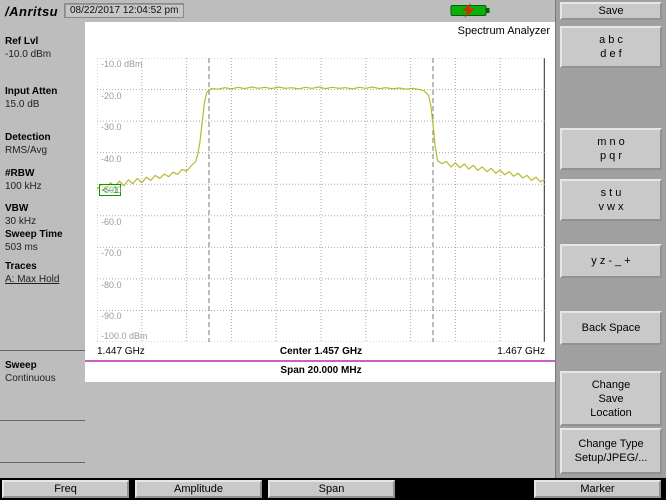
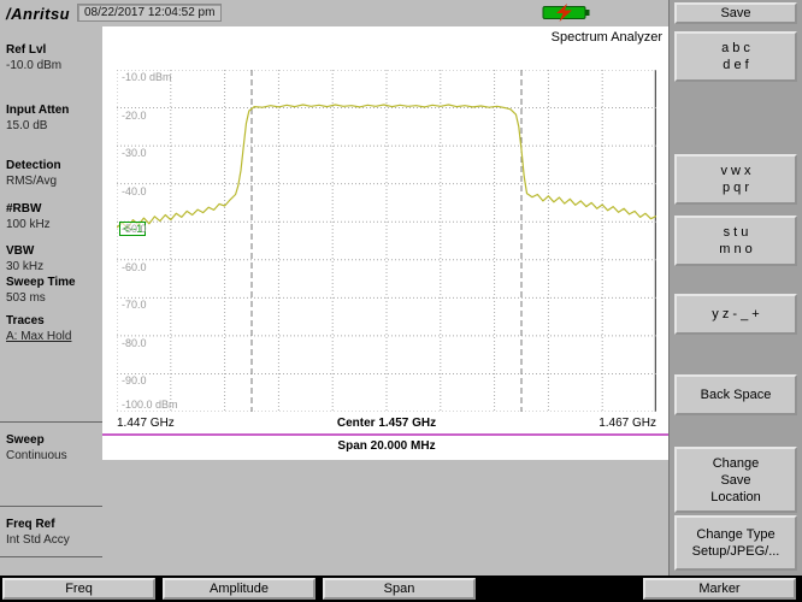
  /Anritsu
  08/22/2017 12:04:52 pm
  Ref Lvl
  -10.0 dBm
  Input Atten
  15.0 dB
  Detection
  RMS/Avg
  #RBW
  100 kHz
  VBW
  30 kHz
  Sweep Time
  503 ms
  Traces
  A: Max Hold
  Sweep
  Continuous
+ Freq Ref
+ Int Std Accy
  Spectrum Analyzer
  <--1
  -10.0 dBm
  -20.0
  -30.0
  -40.0
  -50.0
  -60.0
  -70.0
  -80.0
  -90.0
  -100.0 dBm
  1.447 GHz
  Center 1.457 GHz
  1.467 GHz
  Span 20.000 MHz
  Save
  a b c
  d e f
- m n o
+ v w x
  p q r
  s t u
- v w x
+ m n o
  y z - _ +
  Back Space
  Change
  Save
  Location
  Change Type
  Setup/JPEG/...
  Freq
  Amplitude
  Span
  Marker
